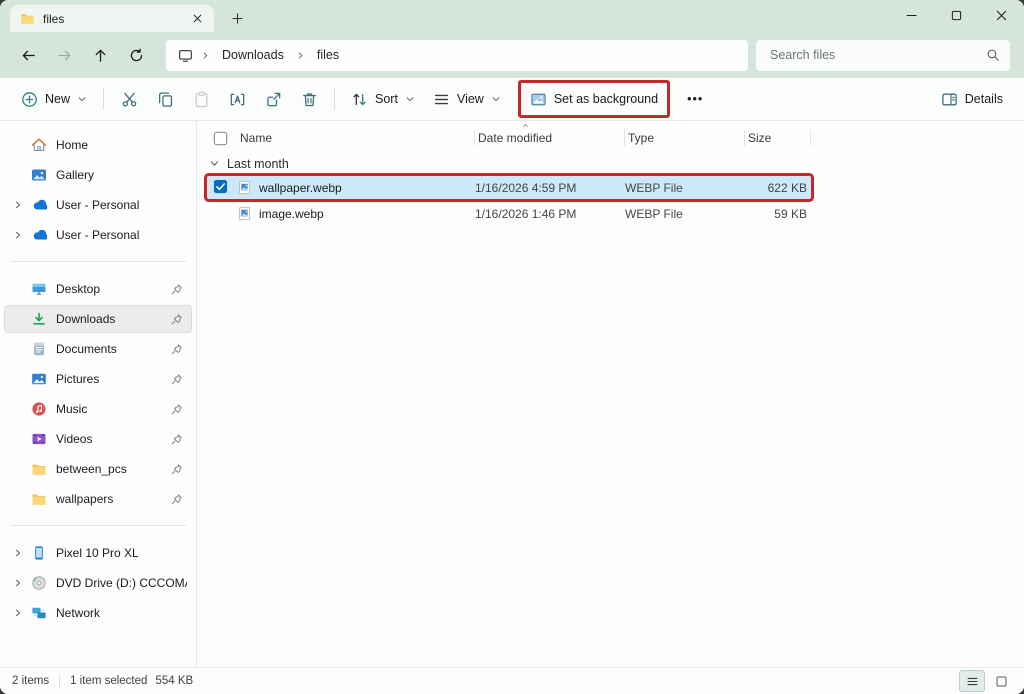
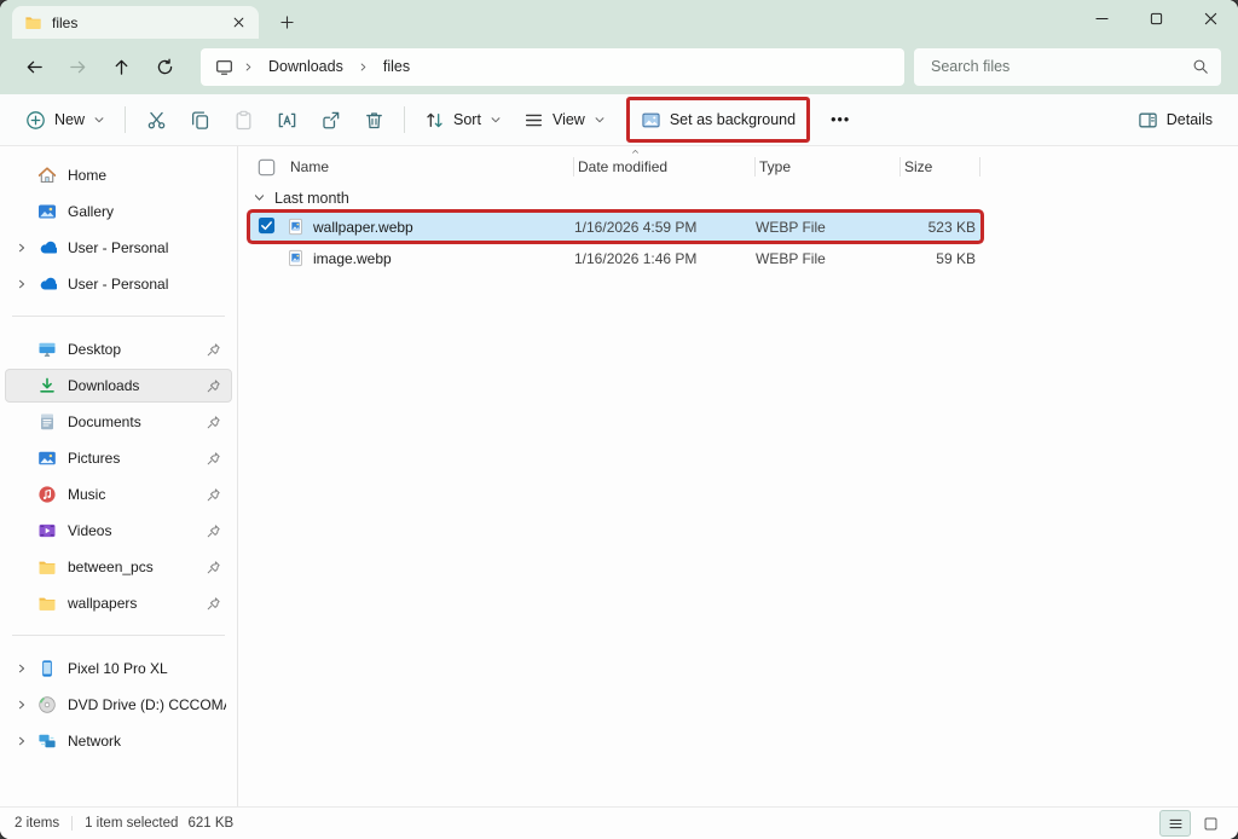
  files
  Downloads
  files
  Search files
  New
  Sort
  View
  Set as background
  •••
  Details
  Home
  Gallery
  User - Personal
  User - Personal
  Desktop
  Downloads
  Documents
  Pictures
  Music
  Videos
  between_pcs
  wallpapers
  Pixel 10 Pro XL
  DVD Drive (D:) CCCOM
  Network
  Name
  Date modified
  Type
  Size
  Last month
  wallpaper.webp
  1/16/2026 4:59 PM
  WEBP File
- 622 KB
+ 523 KB
  image.webp
  1/16/2026 1:46 PM
  WEBP File
  59 KB
  2 items
  1 item selected
- 554 KB
+ 621 KB
